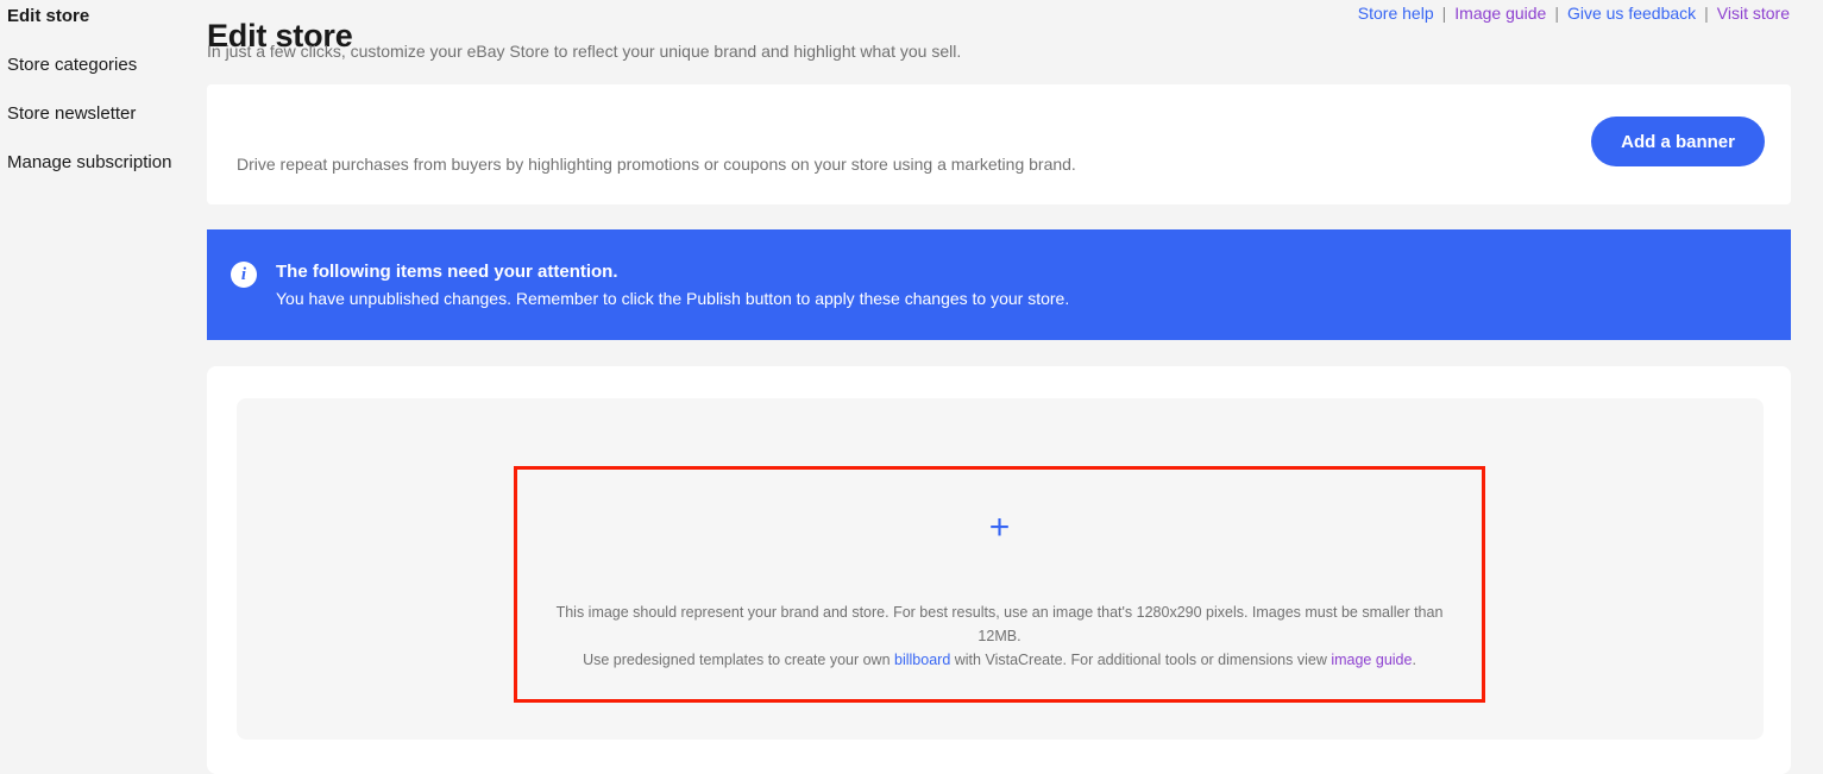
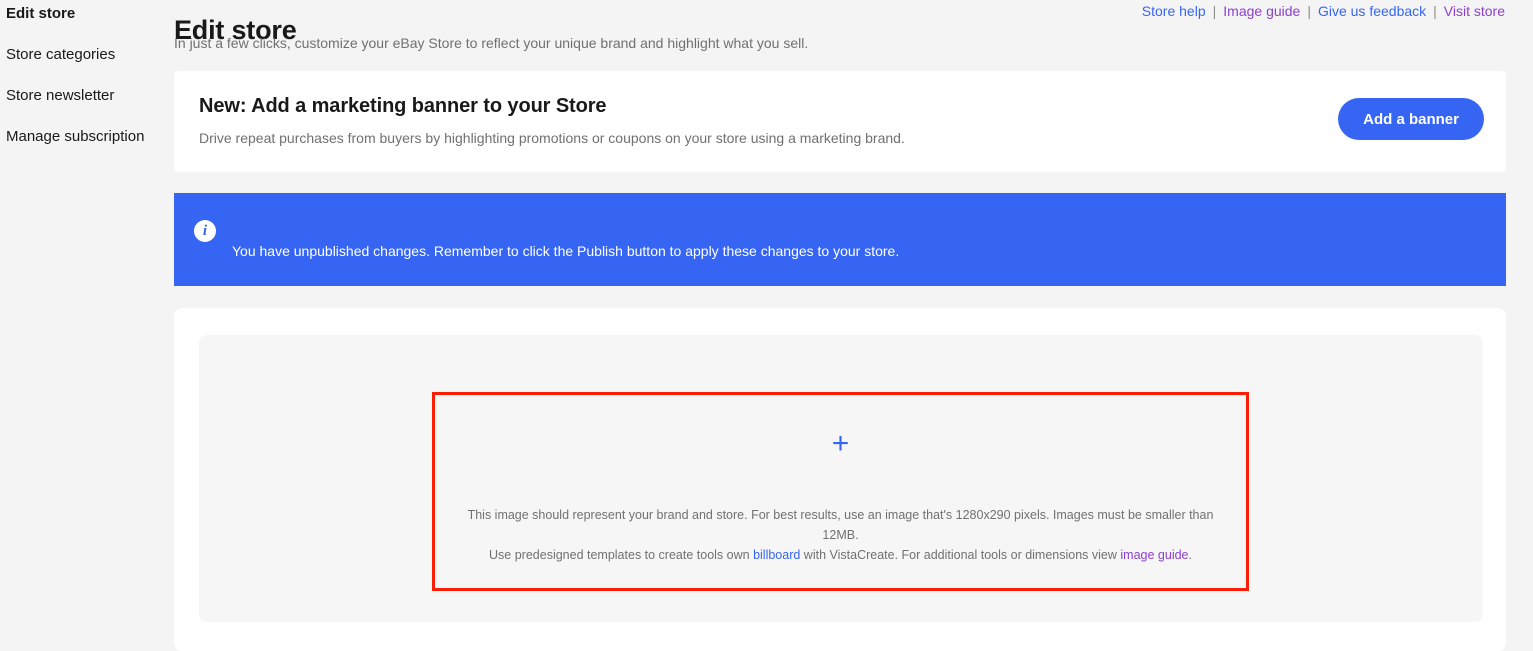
  Edit store
  Store categories
  Store newsletter
  Manage subscription
  Edit store
  In just a few clicks, customize your eBay Store to reflect your unique brand and highlight what you sell.
  Store help | Image guide | Give us feedback | Visit store
+ New: Add a marketing banner to your Store
  Drive repeat purchases from buyers by highlighting promotions or coupons on your store using a marketing brand.
  Add a banner
  i
- The following items need your attention.
  You have unpublished changes. Remember to click the Publish button to apply these changes to your store.
  +
  This image should represent your brand and store. For best results, use an image that's 1280x290 pixels. Images must be smaller than 12MB.
- Use predesigned templates to create your own billboard with VistaCreate. For additional tools or dimensions view image guide.
+ Use predesigned templates to create tools own billboard with VistaCreate. For additional tools or dimensions view image guide.
